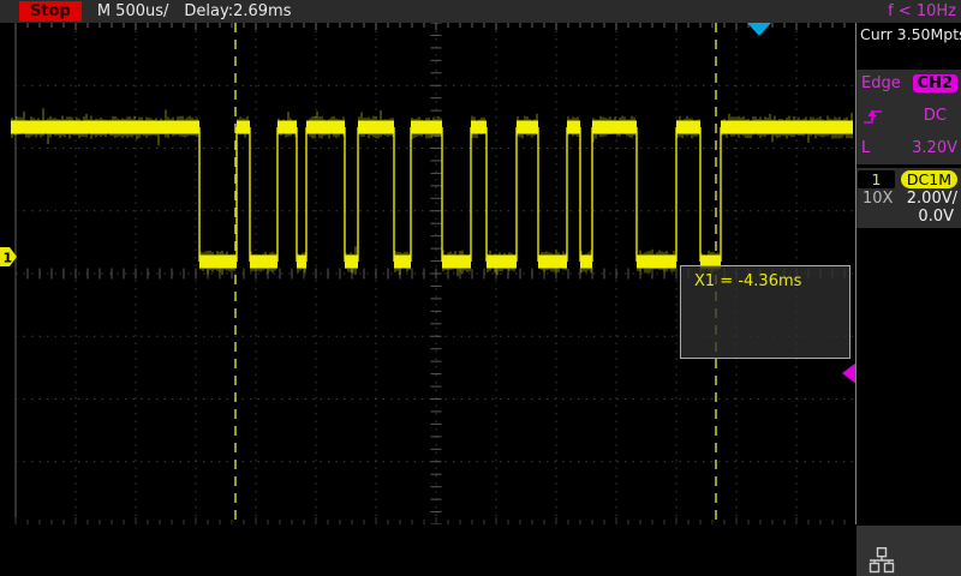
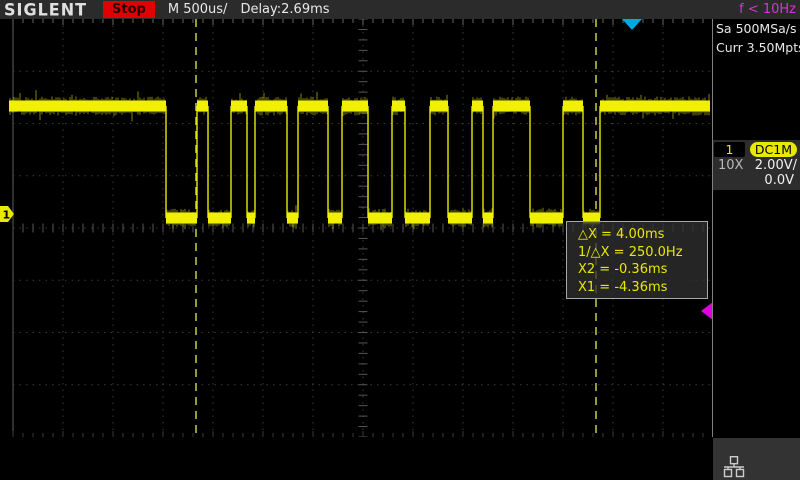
+ SIGLENT
  Stop
  M 500us/
  Delay:2.69ms
  f < 10Hz
  1
+ △X = 4.00ms
+ 1/△X = 250.0Hz
+ X2 = -0.36ms
  X1 = -4.36ms
+ Sa 500MSa/s
  Curr 3.50Mpt
- Edge
- CH2
- DC
- L
- 3.20V
  1
  DC1M
  10X
  2.00V/
  0.0V
